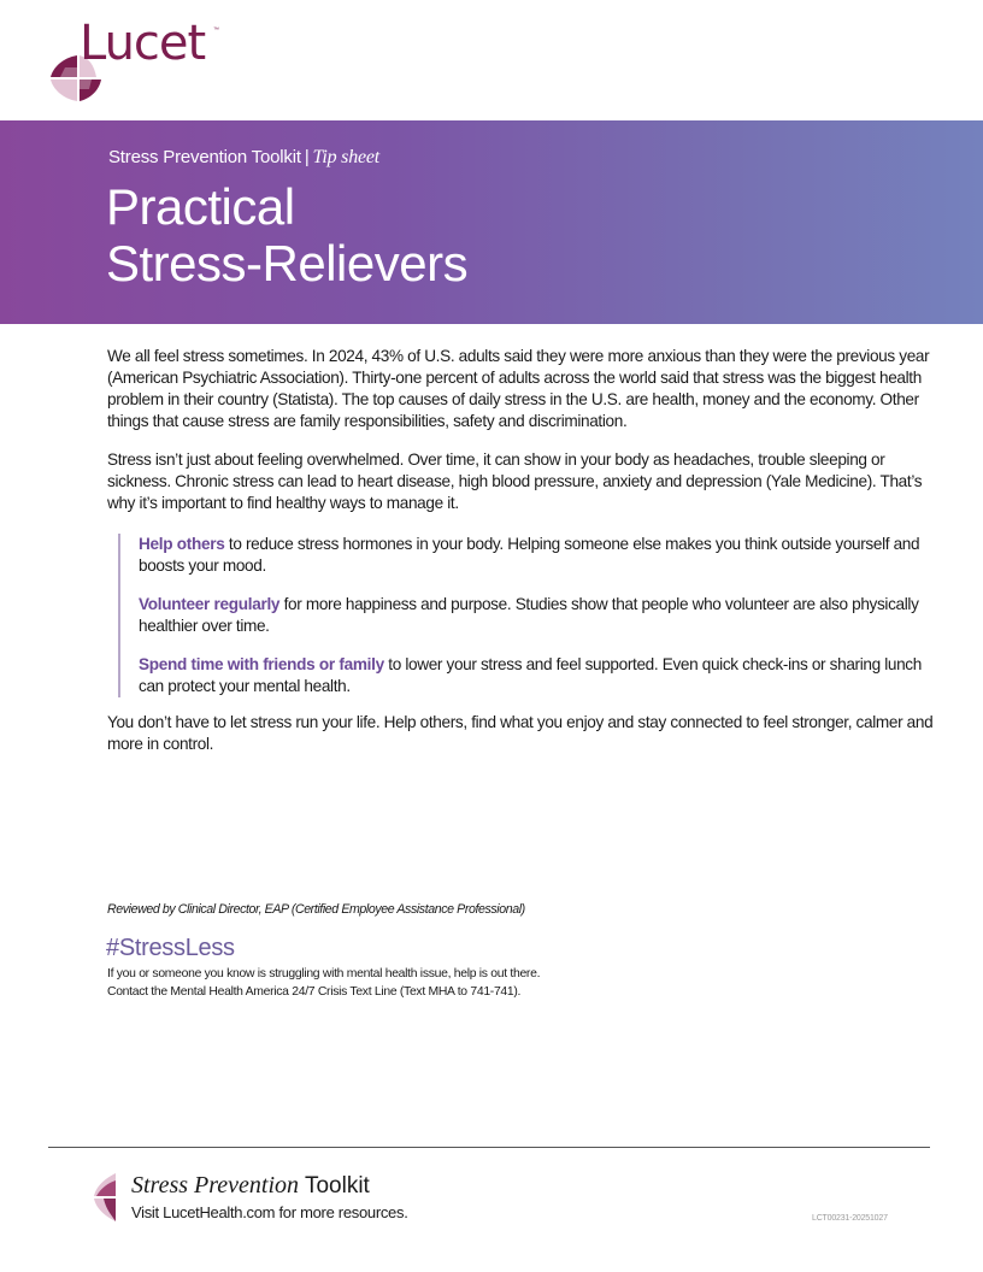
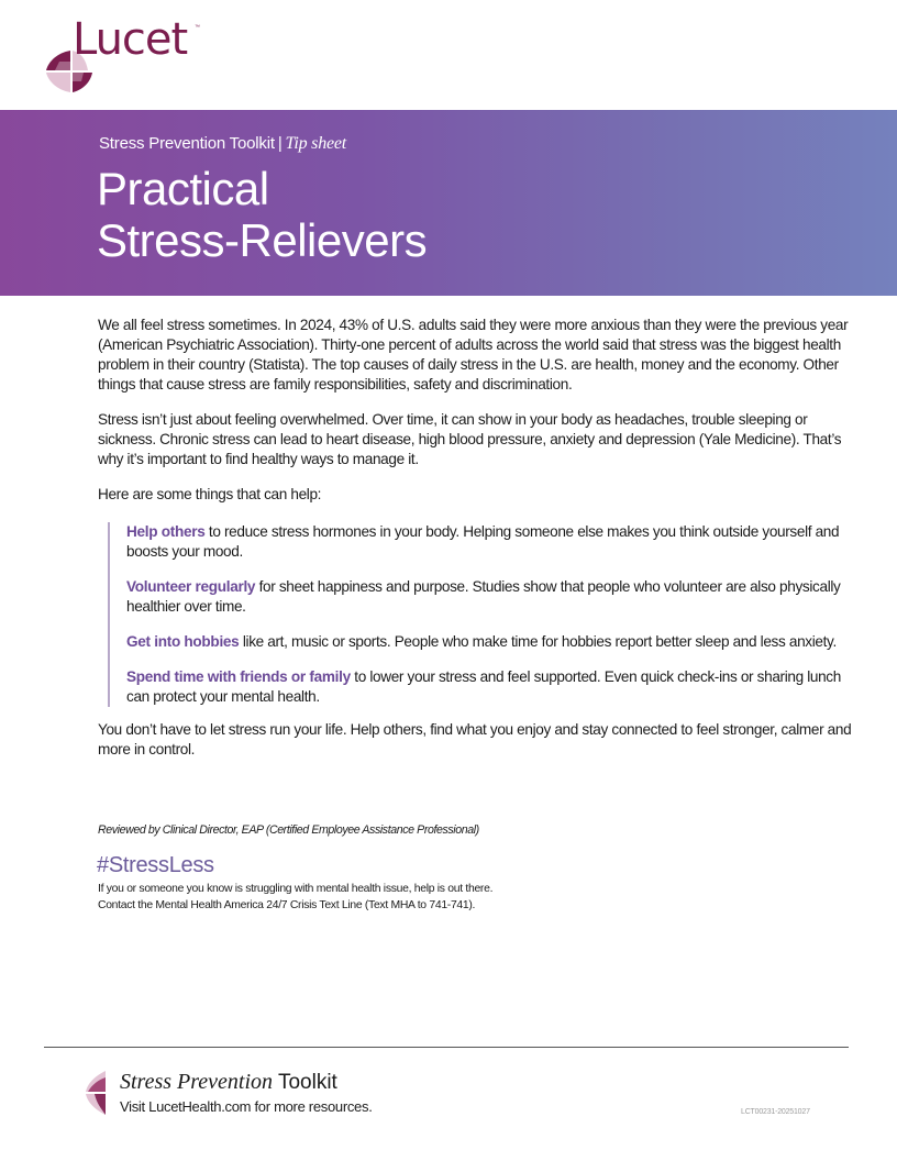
  Lucet
  Stress Prevention Toolkit | Tip sheet
  Practical
  Stress-Relievers
  We all feel stress sometimes. In 2024, 43% of U.S. adults said they were more anxious than they were the previous year (American Psychiatric Association). Thirty-one percent of adults across the world said that stress was the biggest health problem in their country (Statista). The top causes of daily stress in the U.S. are health, money and the economy. Other things that cause stress are family responsibilities, safety and discrimination.
  Stress isn’t just about feeling overwhelmed. Over time, it can show in your body as headaches, trouble sleeping or sickness. Chronic stress can lead to heart disease, high blood pressure, anxiety and depression (Yale Medicine). That’s why it’s important to find healthy ways to manage it.
+ Here are some things that can help:
  Help others to reduce stress hormones in your body. Helping someone else makes you think outside yourself and boosts your mood.
- Volunteer regularly for more happiness and purpose. Studies show that people who volunteer are also physically healthier over time.
+ Volunteer regularly for sheet happiness and purpose. Studies show that people who volunteer are also physically healthier over time.
+ Get into hobbies like art, music or sports. People who make time for hobbies report better sleep and less anxiety.
  Spend time with friends or family to lower your stress and feel supported. Even quick check-ins or sharing lunch can protect your mental health.
  You don’t have to let stress run your life. Help others, find what you enjoy and stay connected to feel stronger, calmer and more in control.
  Reviewed by Clinical Director, EAP (Certified Employee Assistance Professional)
  #StressLess
  If you or someone you know is struggling with mental health issue, help is out there.
  Contact the Mental Health America 24/7 Crisis Text Line (Text MHA to 741-741).
  Stress Prevention Toolkit
  Visit LucetHealth.com for more resources.
